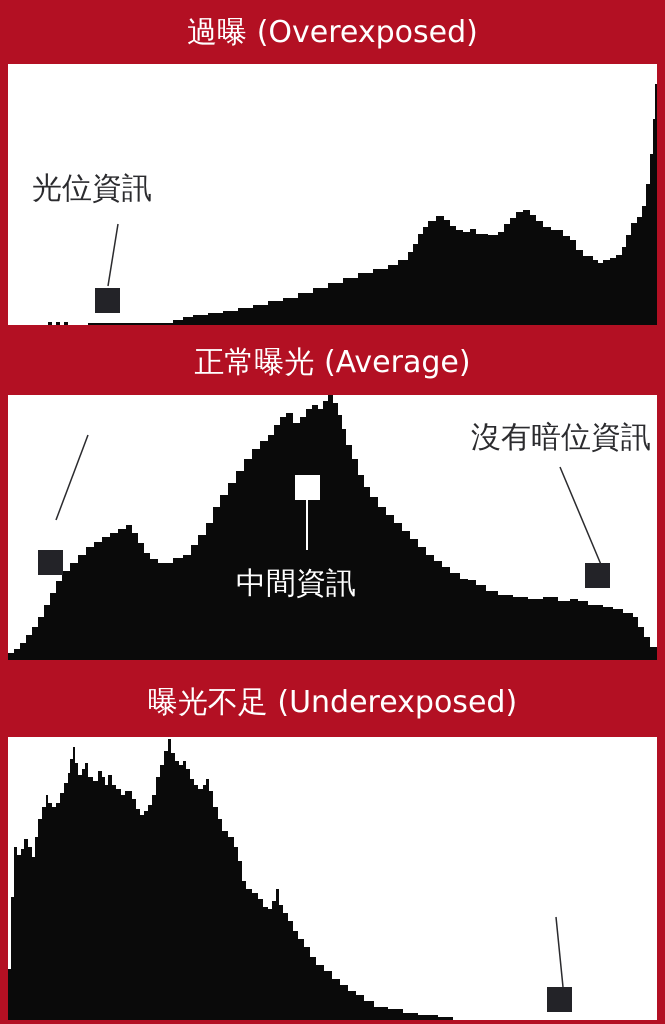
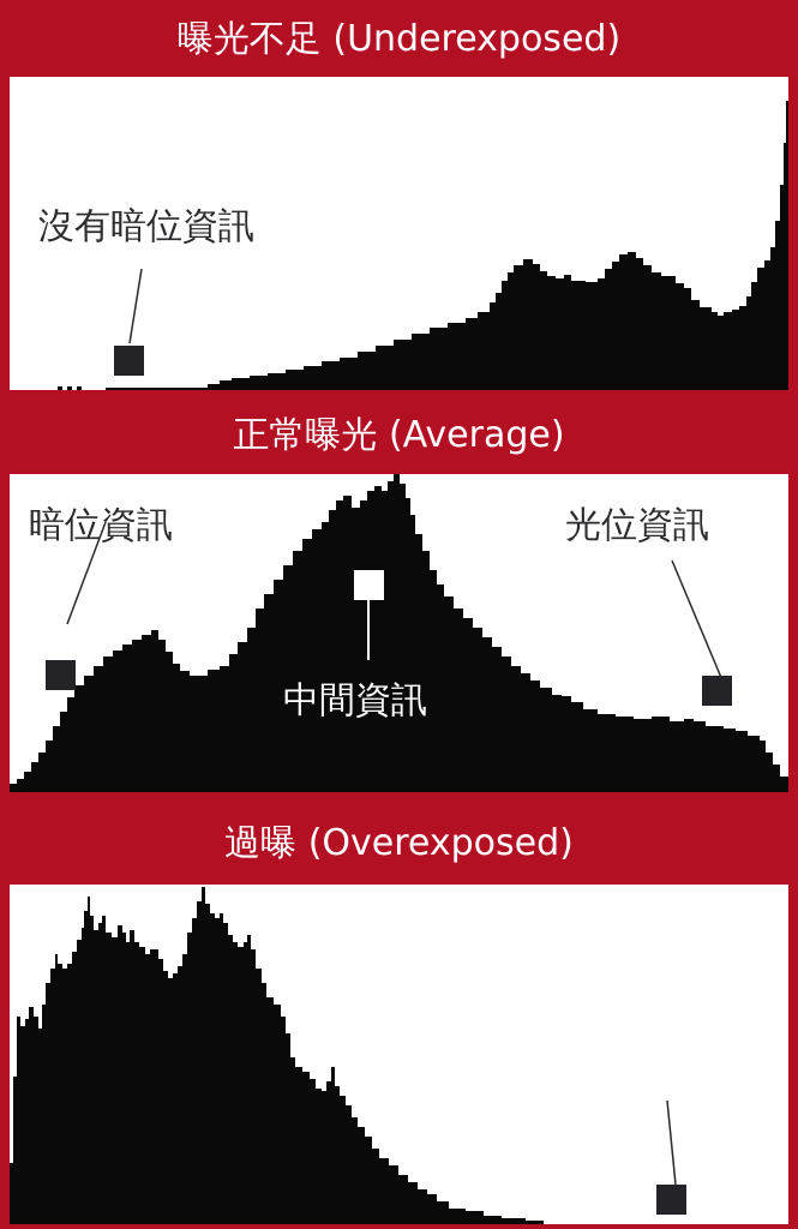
- 過曝 (Overexposed)
+ 曝光不足 (Underexposed)
- 光位資訊
+ 沒有暗位資訊
  正常曝光 (Average)
+ 暗位資訊
  中間資訊
- 沒有暗位資訊
+ 光位資訊
- 曝光不足 (Underexposed)
+ 過曝 (Overexposed)
